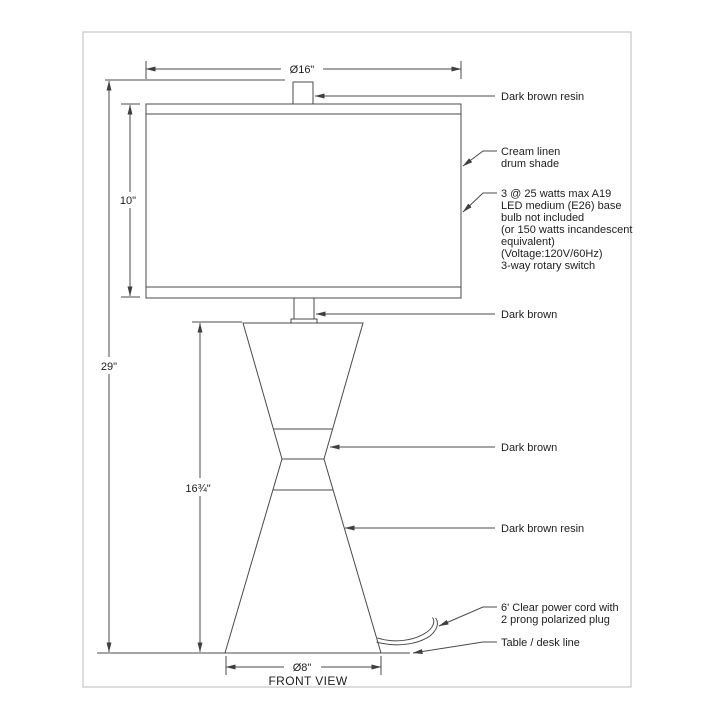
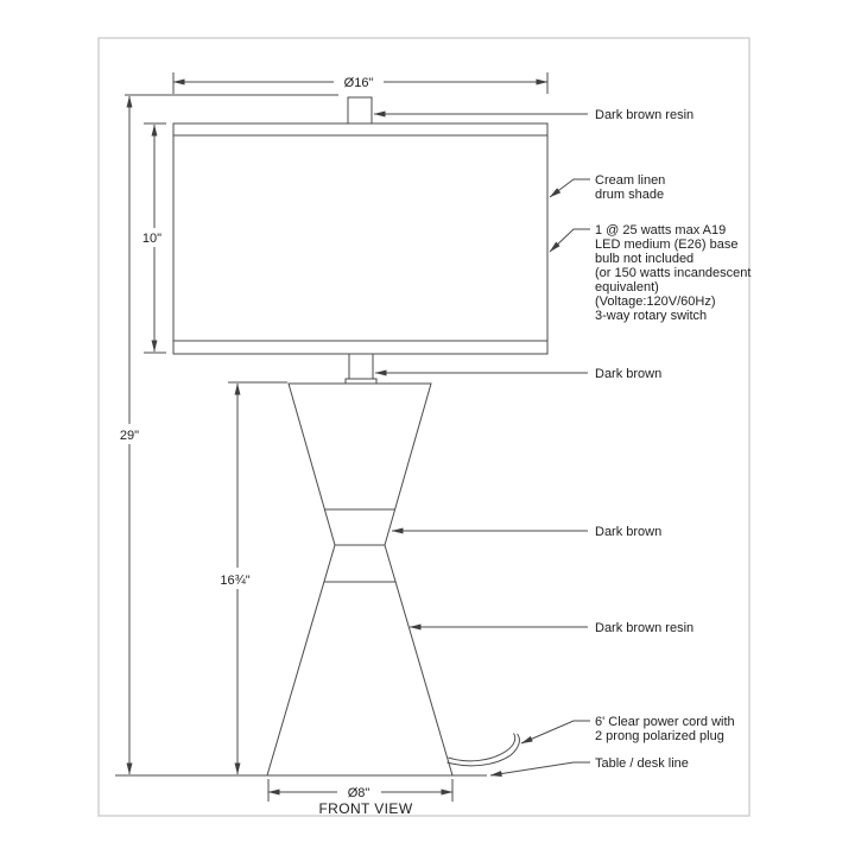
  Ø16"
  29"
  10"
  16¾"
  Ø8"
  Dark brown resin
  Cream linen
  drum shade
- 3 @ 25 watts max A19
+ 1 @ 25 watts max A19
  LED medium (E26) base
  bulb not included
  (or 150 watts incandescent
  equivalent)
  (Voltage:120V/60Hz)
  3-way rotary switch
  Dark brown
  Dark brown
  Dark brown resin
  6' Clear power cord with
  2 prong polarized plug
  Table / desk line
  FRONT VIEW
